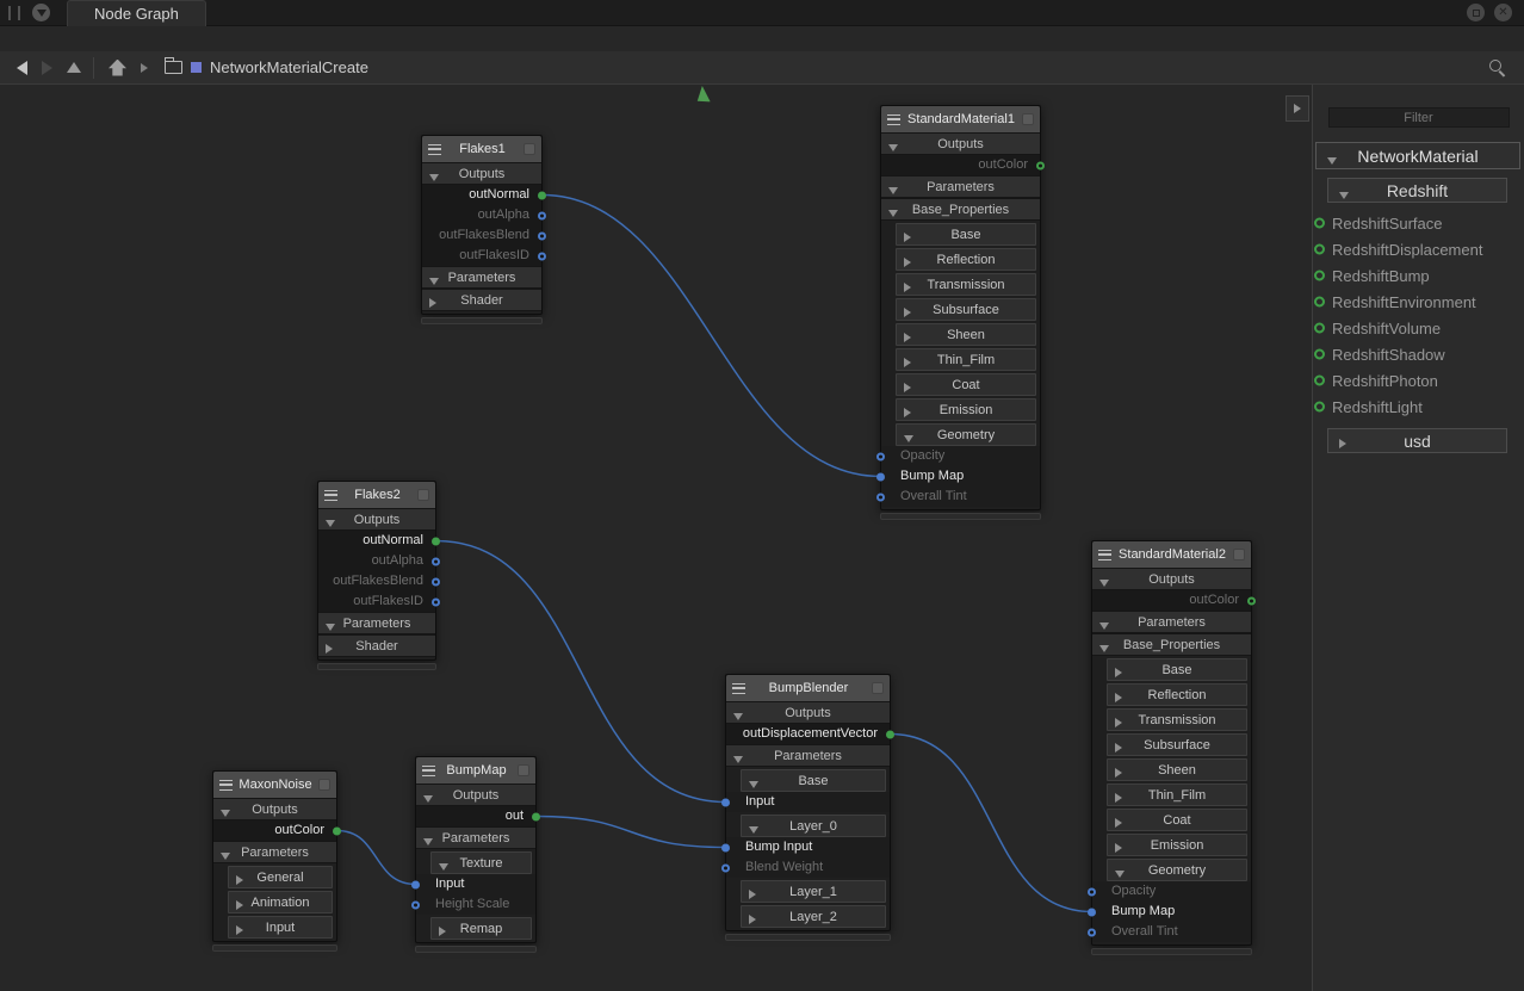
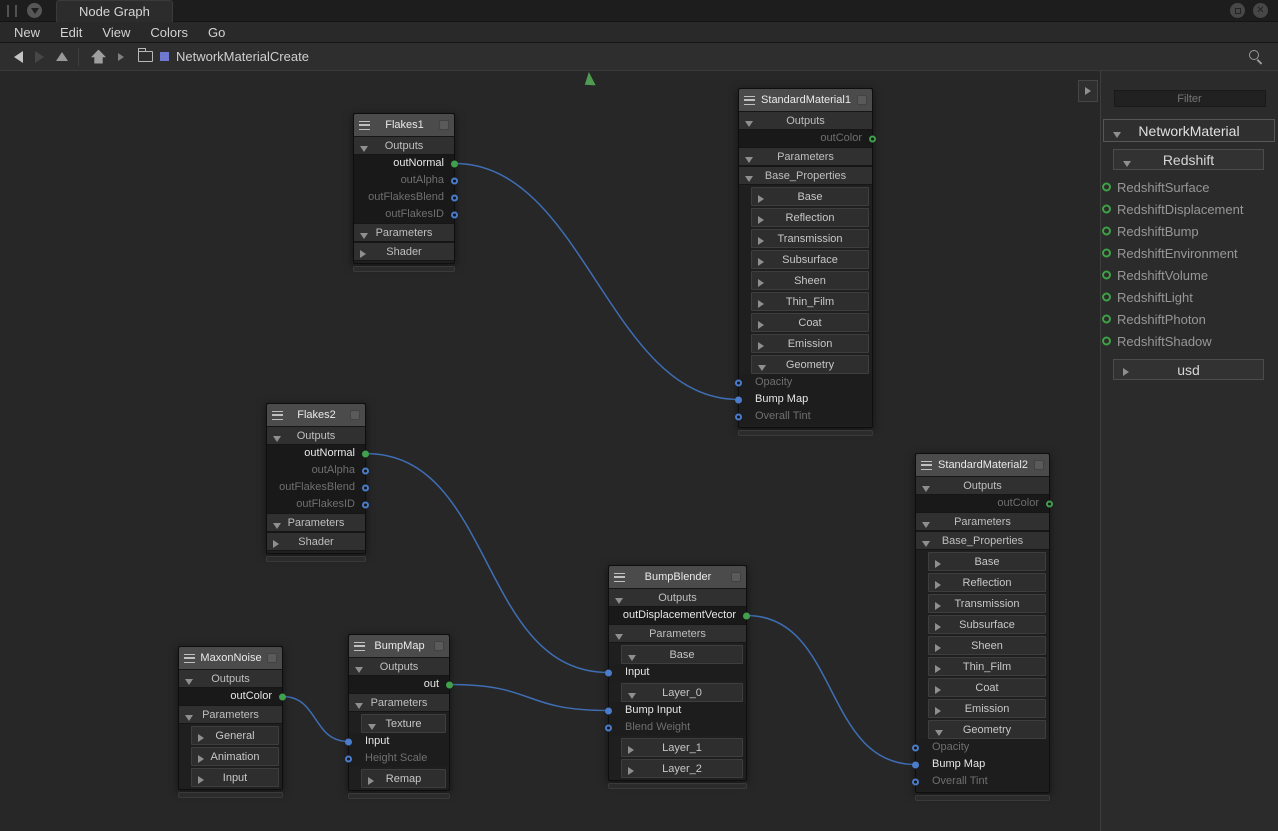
  Node Graph
  ✕
+ New
+ Edit
+ View
+ Colors
+ Go
  NetworkMaterialCreate
  Flakes1
  Outputs
  outNormal
  outAlpha
  outFlakesBlend
  outFlakesID
  Parameters
  Shader
  Flakes2
  Outputs
  outNormal
  outAlpha
  outFlakesBlend
  outFlakesID
  Parameters
  Shader
  StandardMaterial1
  Outputs
  outColor
  Parameters
  Base_Properties
  Base
  Reflection
  Transmission
  Subsurface
  Sheen
  Thin_Film
  Coat
  Emission
  Geometry
  Opacity
  Bump Map
  Overall Tint
  StandardMaterial2
  Outputs
  outColor
  Parameters
  Base_Properties
  Base
  Reflection
  Transmission
  Subsurface
  Sheen
  Thin_Film
  Coat
  Emission
  Geometry
  Opacity
  Bump Map
  Overall Tint
  BumpBlender
  Outputs
  outDisplacementVector
  Parameters
  Base
  Input
  Layer_0
  Bump Input
  Blend Weight
  Layer_1
  Layer_2
  MaxonNoise
  Outputs
  outColor
  Parameters
  General
  Animation
  Input
  BumpMap
  Outputs
  out
  Parameters
  Texture
  Input
  Height Scale
  Remap
  Filter
  NetworkMaterial
  Redshift
  RedshiftSurface
  RedshiftDisplacement
  RedshiftBump
  RedshiftEnvironment
  RedshiftVolume
- RedshiftShadow
+ RedshiftLight
  RedshiftPhoton
- RedshiftLight
+ RedshiftShadow
  usd
